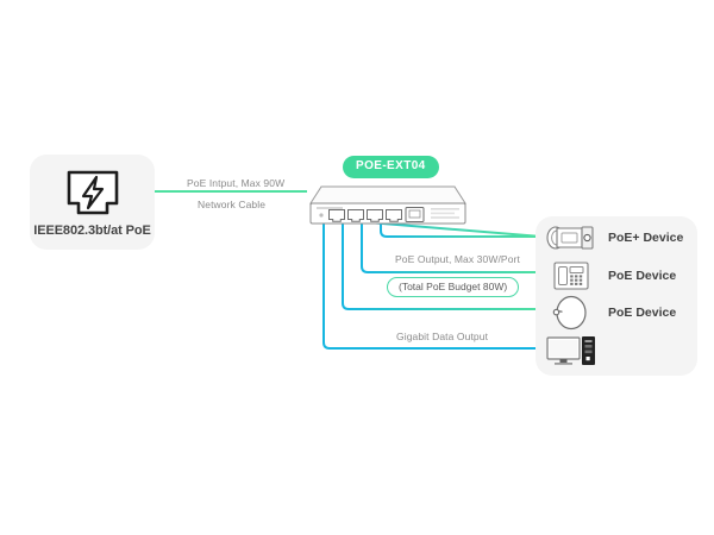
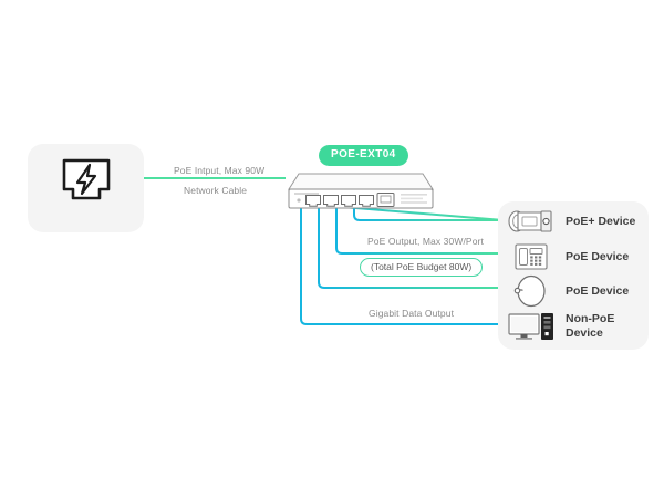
- IEEE802.3bt/at PoE
  POE-EXT04
  PoE Intput, Max 90W
  Network Cable
  PoE Output, Max 30W/Port
  (Total PoE Budget 80W)
  Gigabit Data Output
  PoE+ Device
  PoE Device
  PoE Device
+ Non-PoE
+ Device
